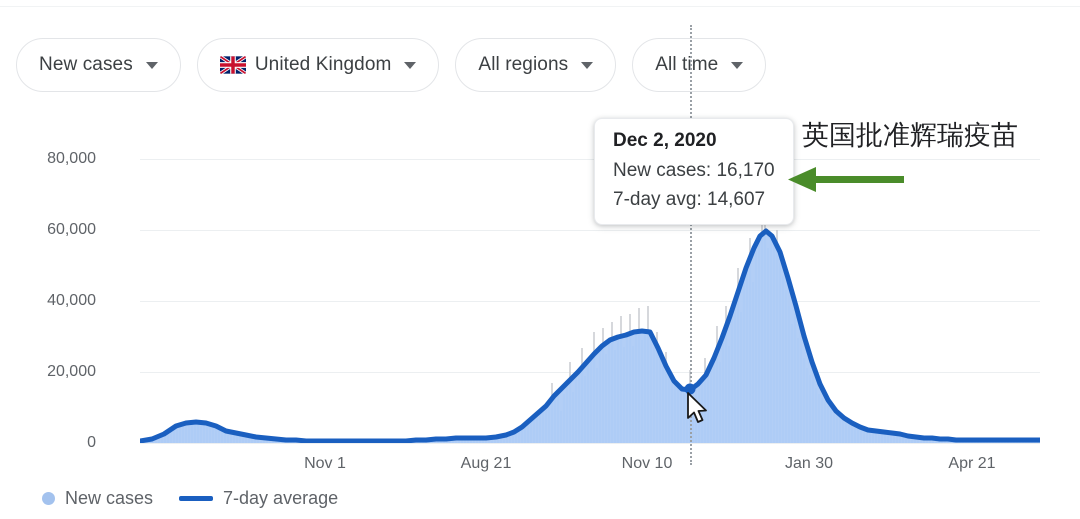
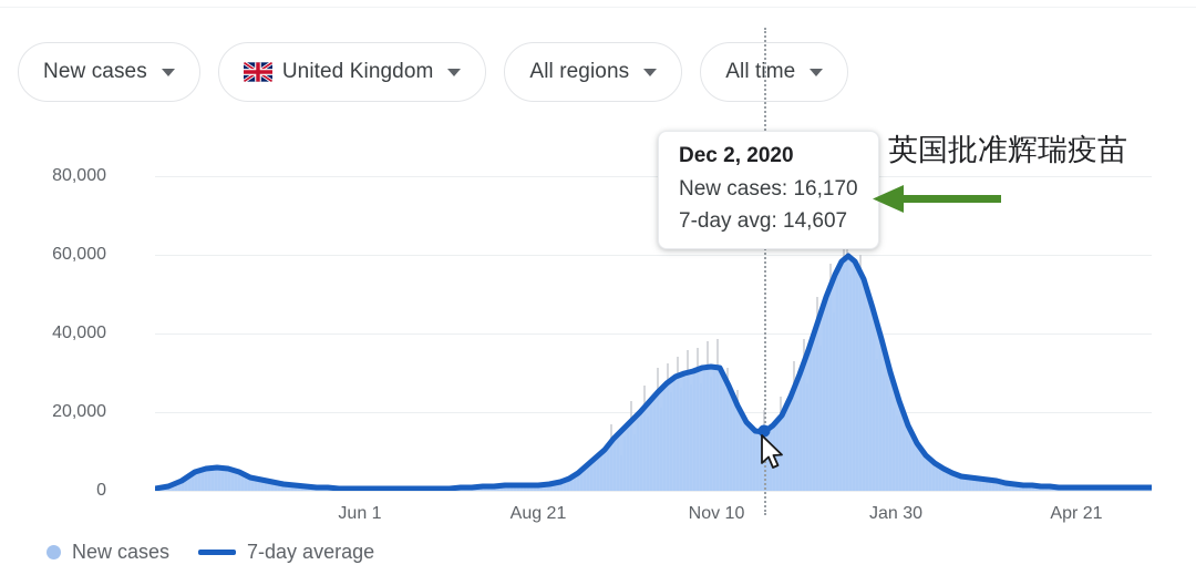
  New cases
  United Kingdom
  All regions
  All time
  80,000
  60,000
  40,000
  20,000
  0
- Nov 1
+ Jun 1
  Aug 21
  Nov 10
  Jan 30
  Apr 21
  Dec 2, 2020
  New cases: 16,170
  7-day avg: 14,607
  英国批准辉瑞疫苗
  New cases
  7-day average
